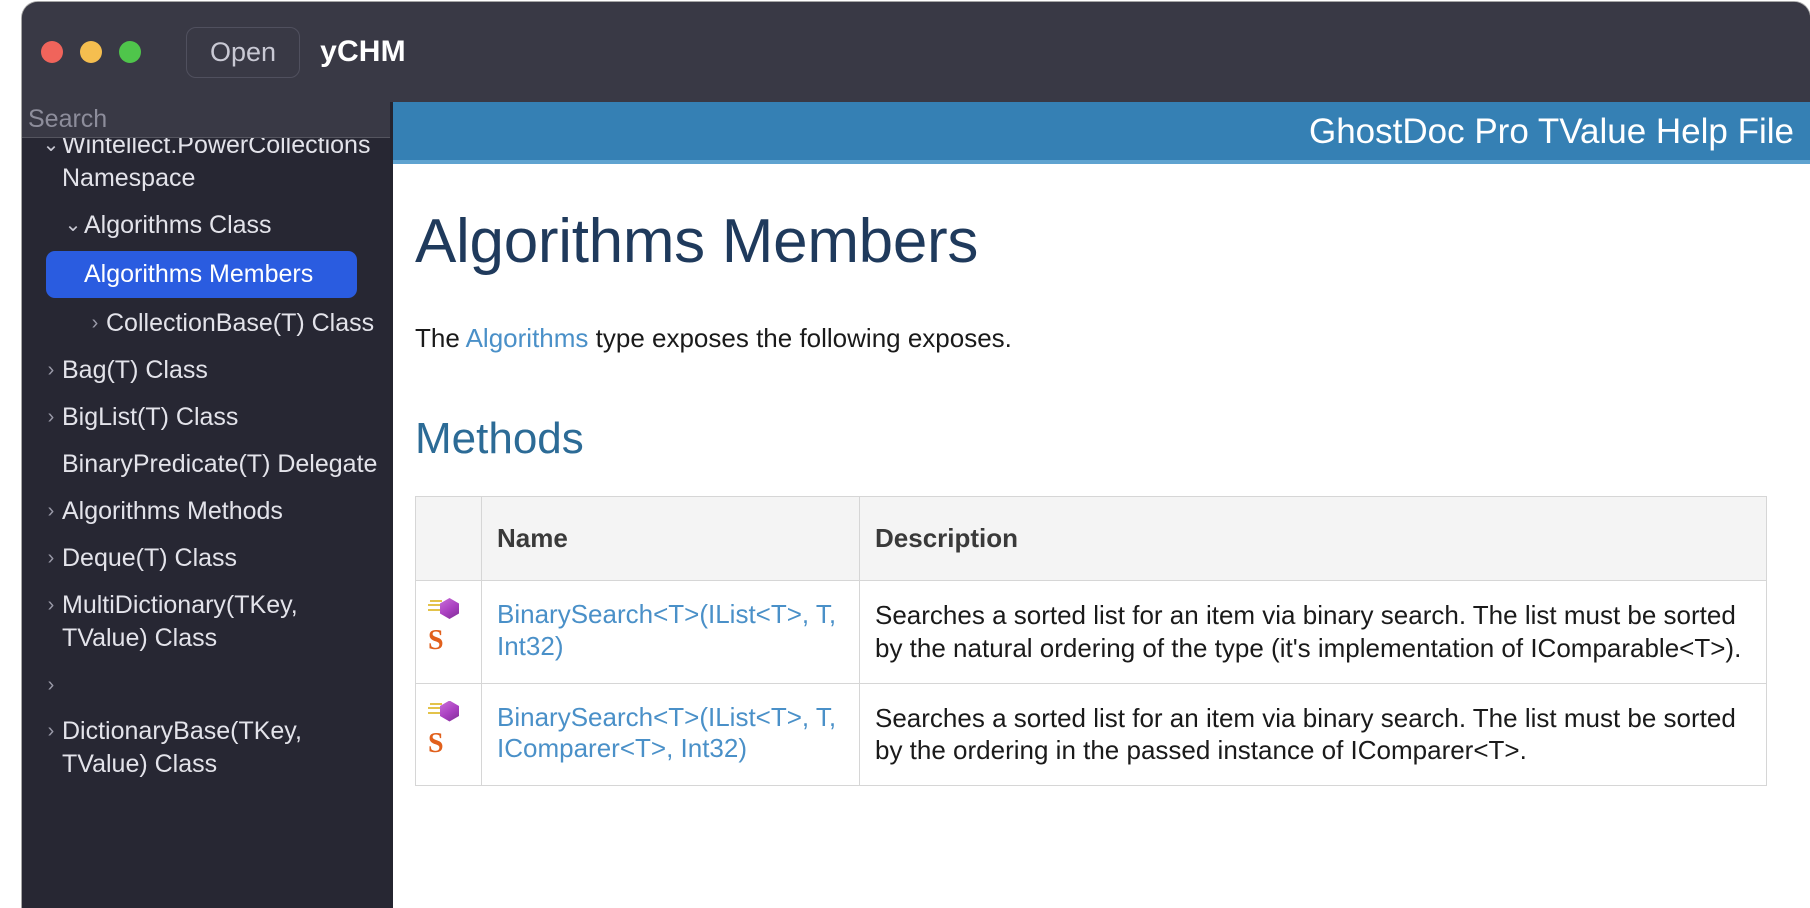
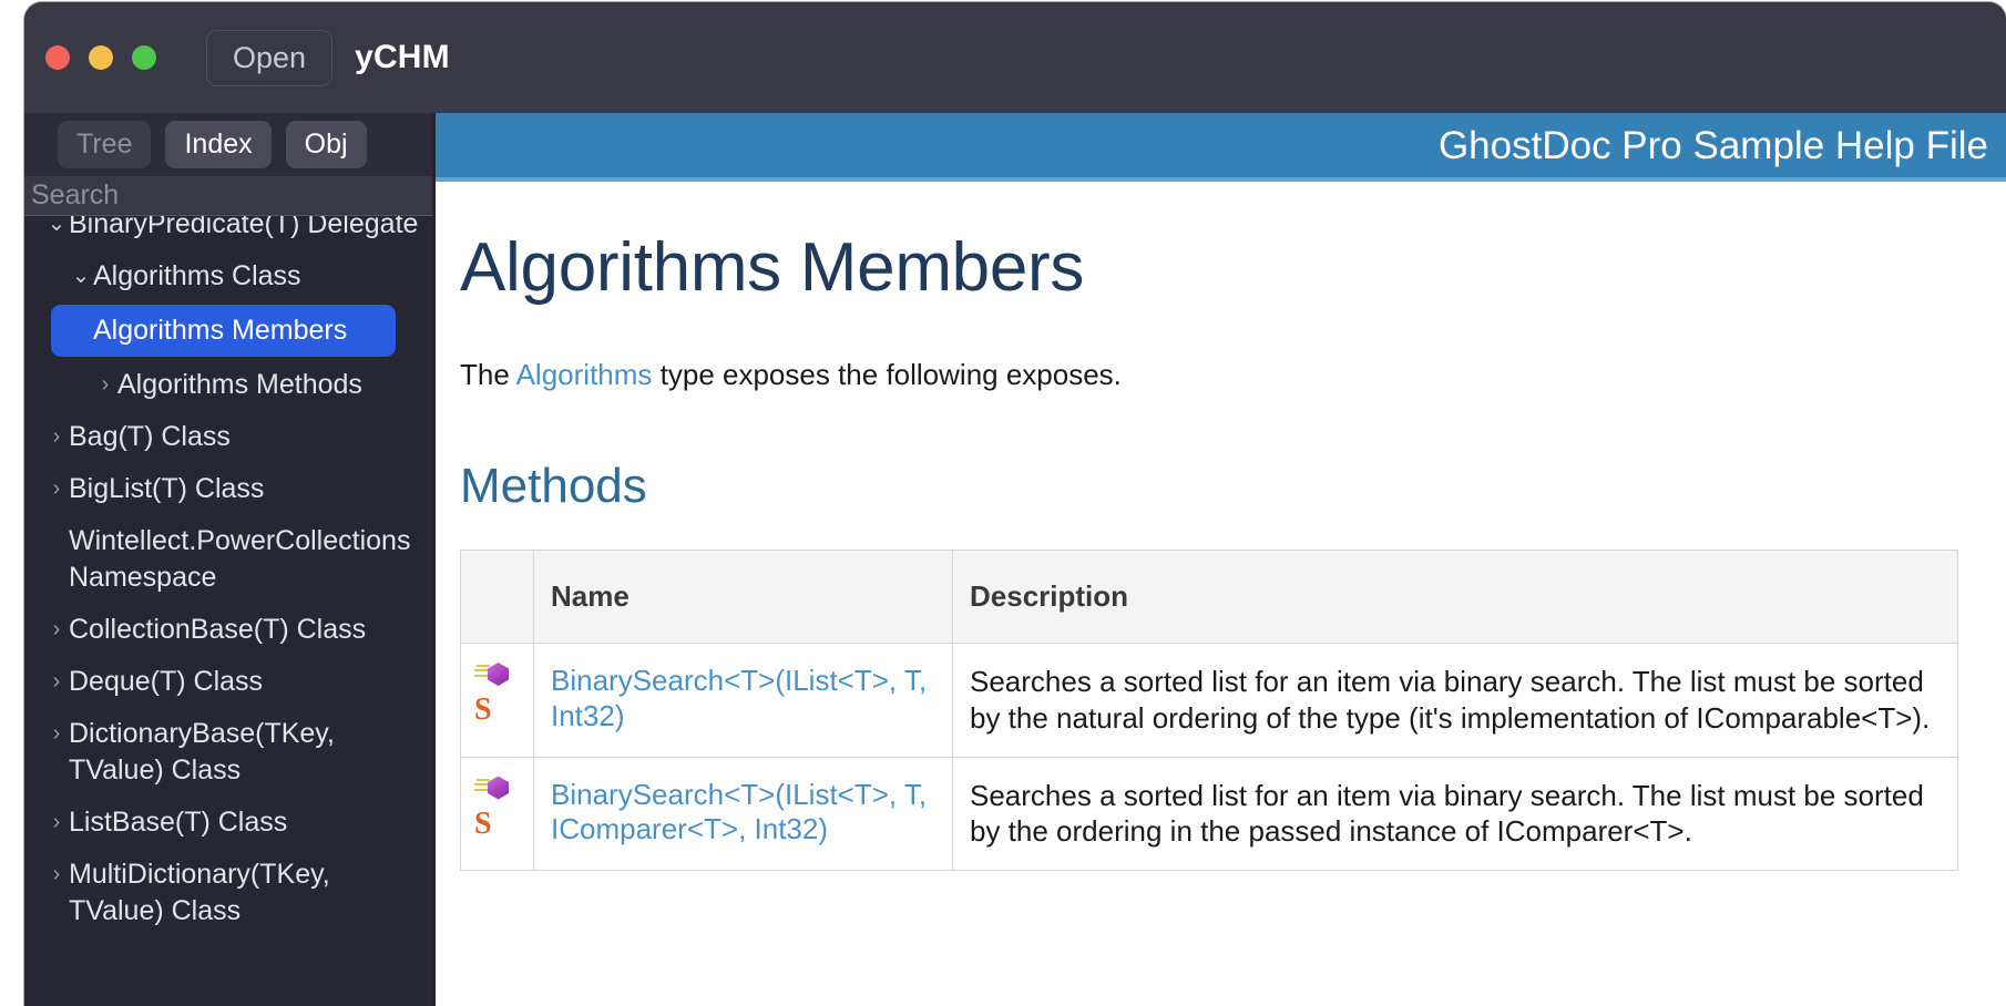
  Open
  yCHM
+ Tree
+ Index
+ Obj
  Search
  ⌄
- Wintellect.PowerCollections Namespace
+ BinaryPredicate(T) Delegate
  ⌄
  Algorithms Class
  Algorithms Members
  ›
- CollectionBase(T) Class
+ Algorithms Methods
  ›
  Bag(T) Class
  ›
  BigList(T) Class
- BinaryPredicate(T) Delegate
+ Wintellect.PowerCollections Namespace
  ›
- Algorithms Methods
+ CollectionBase(T) Class
  ›
  Deque(T) Class
  ›
- MultiDictionary(TKey, TValue) Class
+ DictionaryBase(TKey, TValue) Class
  ›
+ ListBase(T) Class
  ›
- DictionaryBase(TKey, TValue) Class
+ MultiDictionary(TKey, TValue) Class
- GhostDoc Pro TValue Help File
+ GhostDoc Pro Sample Help File
  Algorithms Members
  The Algorithms type exposes the following exposes.
  Methods
  	Name	Description
  S	BinarySearch<T>(IList<T>, T, Int32)	Searches a sorted list for an item via binary search. The list must be sorted by the natural ordering of the type (it's implementation of IComparable<T>).
  S	BinarySearch<T>(IList<T>, T, IComparer<T>, Int32)	Searches a sorted list for an item via binary search. The list must be sorted by the ordering in the passed instance of IComparer<T>.
